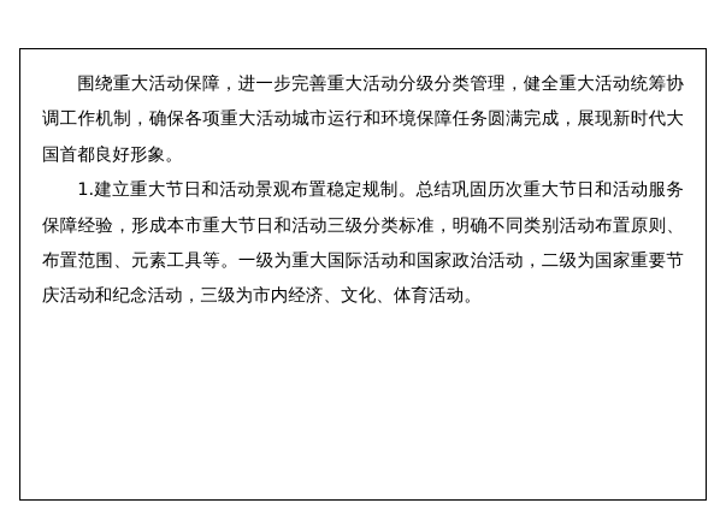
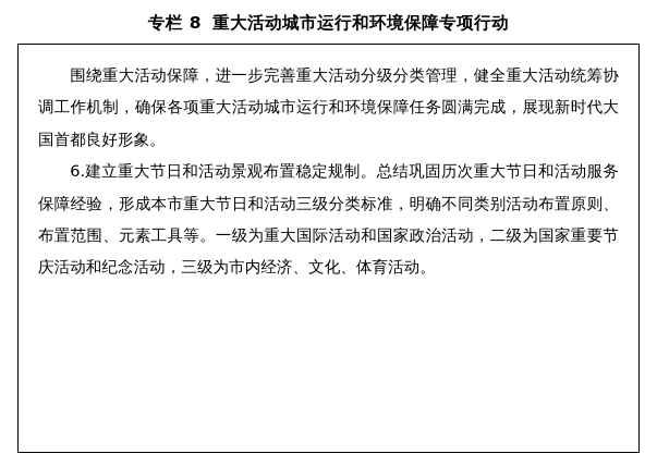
+ 专栏 8 重大活动城市运行和环境保障专项行动
  围绕重大活动保障，进一步完善重大活动分级分类管理，健全重大活动统筹协调工作机制，确保各项重大活动城市运行和环境保障任务圆满完成，展现新时代大国首都良好形象。
- 1.建立重大节日和活动景观布置稳定规制。总结巩固历次重大节日和活动服务保障经验，形成本市重大节日和活动三级分类标准，明确不同类别活动布置原则、布置范围、元素工具等。一级为重大国际活动和国家政治活动，二级为国家重要节庆活动和纪念活动，三级为市内经济、文化、体育活动。
+ 6.建立重大节日和活动景观布置稳定规制。总结巩固历次重大节日和活动服务保障经验，形成本市重大节日和活动三级分类标准，明确不同类别活动布置原则、布置范围、元素工具等。一级为重大国际活动和国家政治活动，二级为国家重要节庆活动和纪念活动，三级为市内经济、文化、体育活动。
